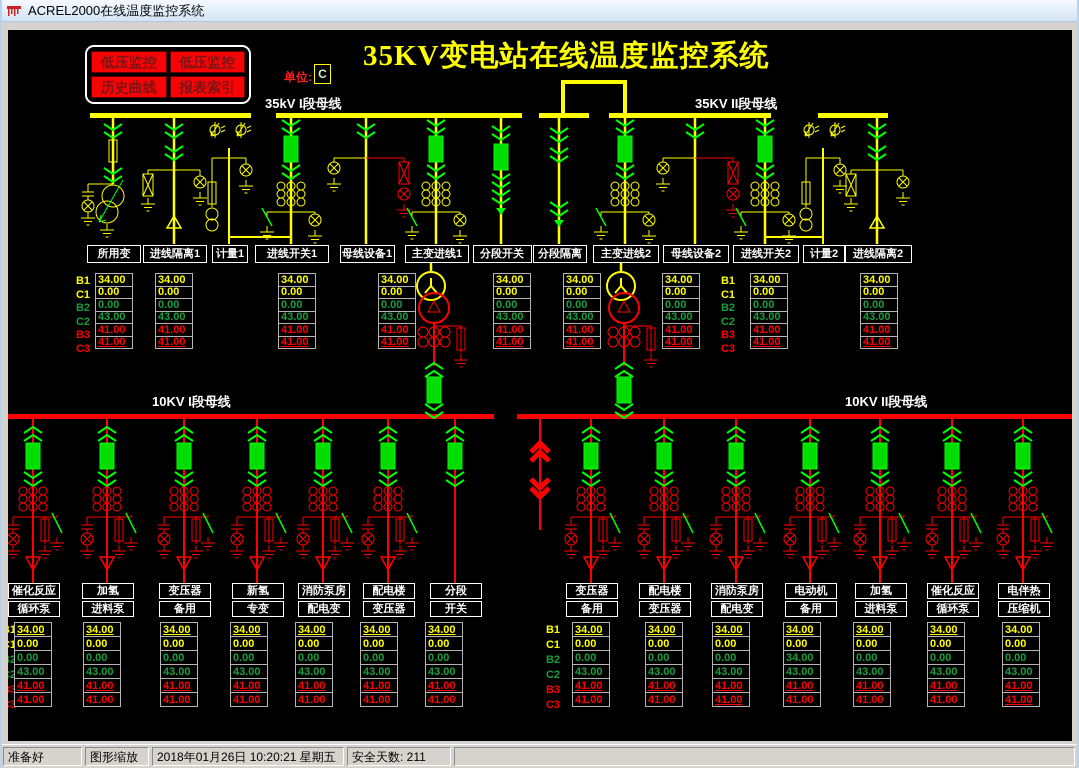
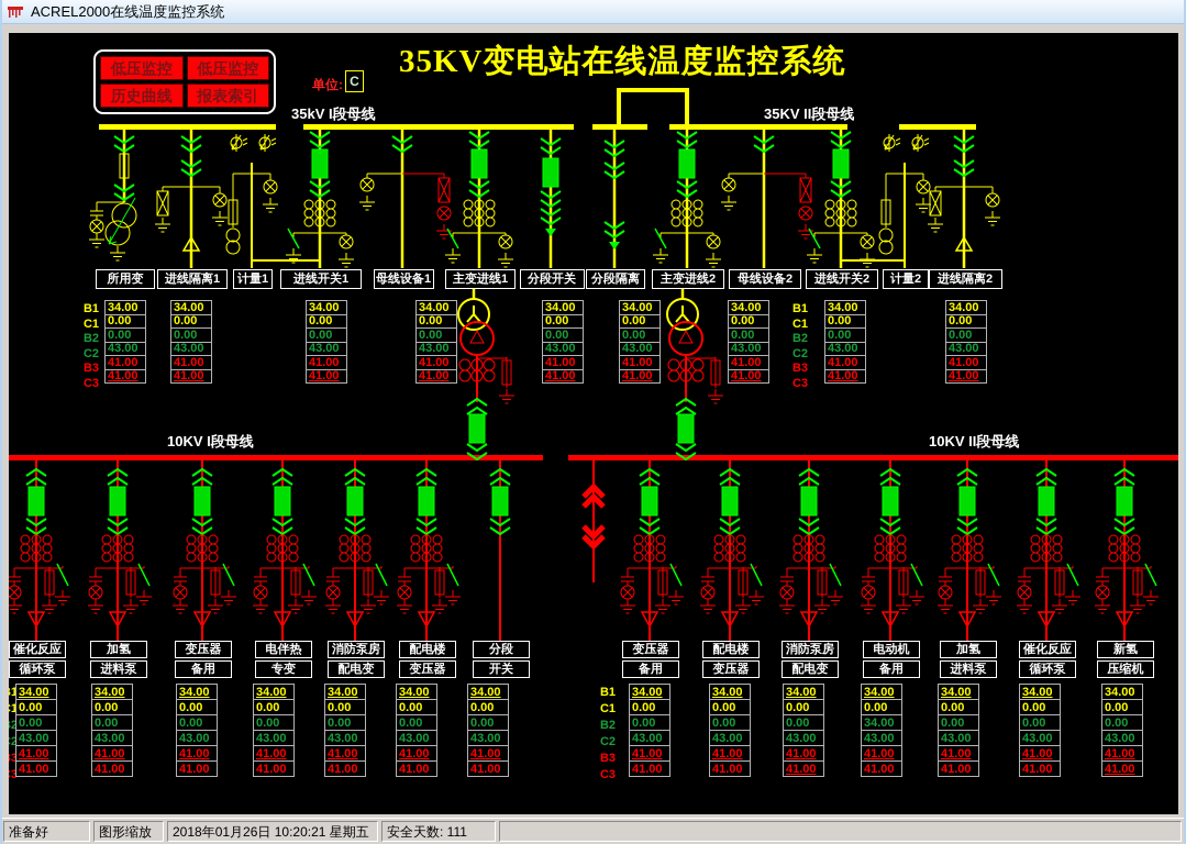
  ACREL2000在线温度监控系统
  35KV变电站在线温度监控系统
  低压监控
  低压监控
  历史曲线
  报表索引
  单位:
  C
  35kV I段母线
  35KV II段母线
  10KV I段母线
  10KV II段母线
  所用变
  进线隔离1
  计量1
  进线开关1
  母线设备1
  主变进线1
  分段开关
  分段隔离
  主变进线2
  母线设备2
  进线开关2
  计量2
  进线隔离2
  B1
  C1
  B2
  C2
  B3
  C3
  B1
  C1
  B2
  C2
  B3
  C3
  34.00
  0.00
  0.00
  43.00
  41.00
  41.00
  34.00
  0.00
  0.00
  43.00
  41.00
  41.00
  34.00
  0.00
  0.00
  43.00
  41.00
  41.00
  34.00
  0.00
  0.00
  43.00
  41.00
  41.00
  34.00
  0.00
  0.00
  43.00
  41.00
  41.00
  34.00
  0.00
  0.00
  43.00
  41.00
  41.00
  34.00
  0.00
  0.00
  43.00
  41.00
  41.00
  34.00
  0.00
  0.00
  43.00
  41.00
  41.00
  34.00
  0.00
  0.00
  43.00
  41.00
  41.00
  B1
  C1
  B2
  C2
  B3
  C3
  34.00
  0.00
  0.00
  43.00
  41.00
  41.00
  34.00
  0.00
  0.00
  43.00
  41.00
  41.00
  34.00
  0.00
  0.00
  43.00
  41.00
  41.00
  34.00
  0.00
  0.00
  43.00
  41.00
  41.00
  34.00
  0.00
  0.00
  43.00
  41.00
  41.00
  34.00
  0.00
  0.00
  43.00
  41.00
  41.00
  34.00
  0.00
  0.00
  43.00
  41.00
  41.00
  34.00
  0.00
  0.00
  43.00
  41.00
  41.00
  34.00
  0.00
  0.00
  43.00
  41.00
  41.00
  34.00
  0.00
  0.00
  43.00
  41.00
  41.00
  34.00
  0.00
  34.00
  43.00
  41.00
  41.00
  34.00
  0.00
  0.00
  43.00
  41.00
  41.00
  34.00
  0.00
  0.00
  43.00
  41.00
  41.00
  34.00
  0.00
  0.00
  43.00
  41.00
  41.00
  催化反应
  循环泵
  加氢
  进料泵
  变压器
  备用
- 新氢
+ 电伴热
  专变
  消防泵房
  配电变
  配电楼
  变压器
  分段
  开关
  变压器
  备用
  配电楼
  变压器
  消防泵房
  配电变
  电动机
  备用
  加氢
  进料泵
  催化反应
  循环泵
- 电伴热
+ 新氢
  压缩机
  准备好
  图形缩放
  2018年01月26日 10:20:21 星期五
- 安全天数: 211
+ 安全天数: 111
